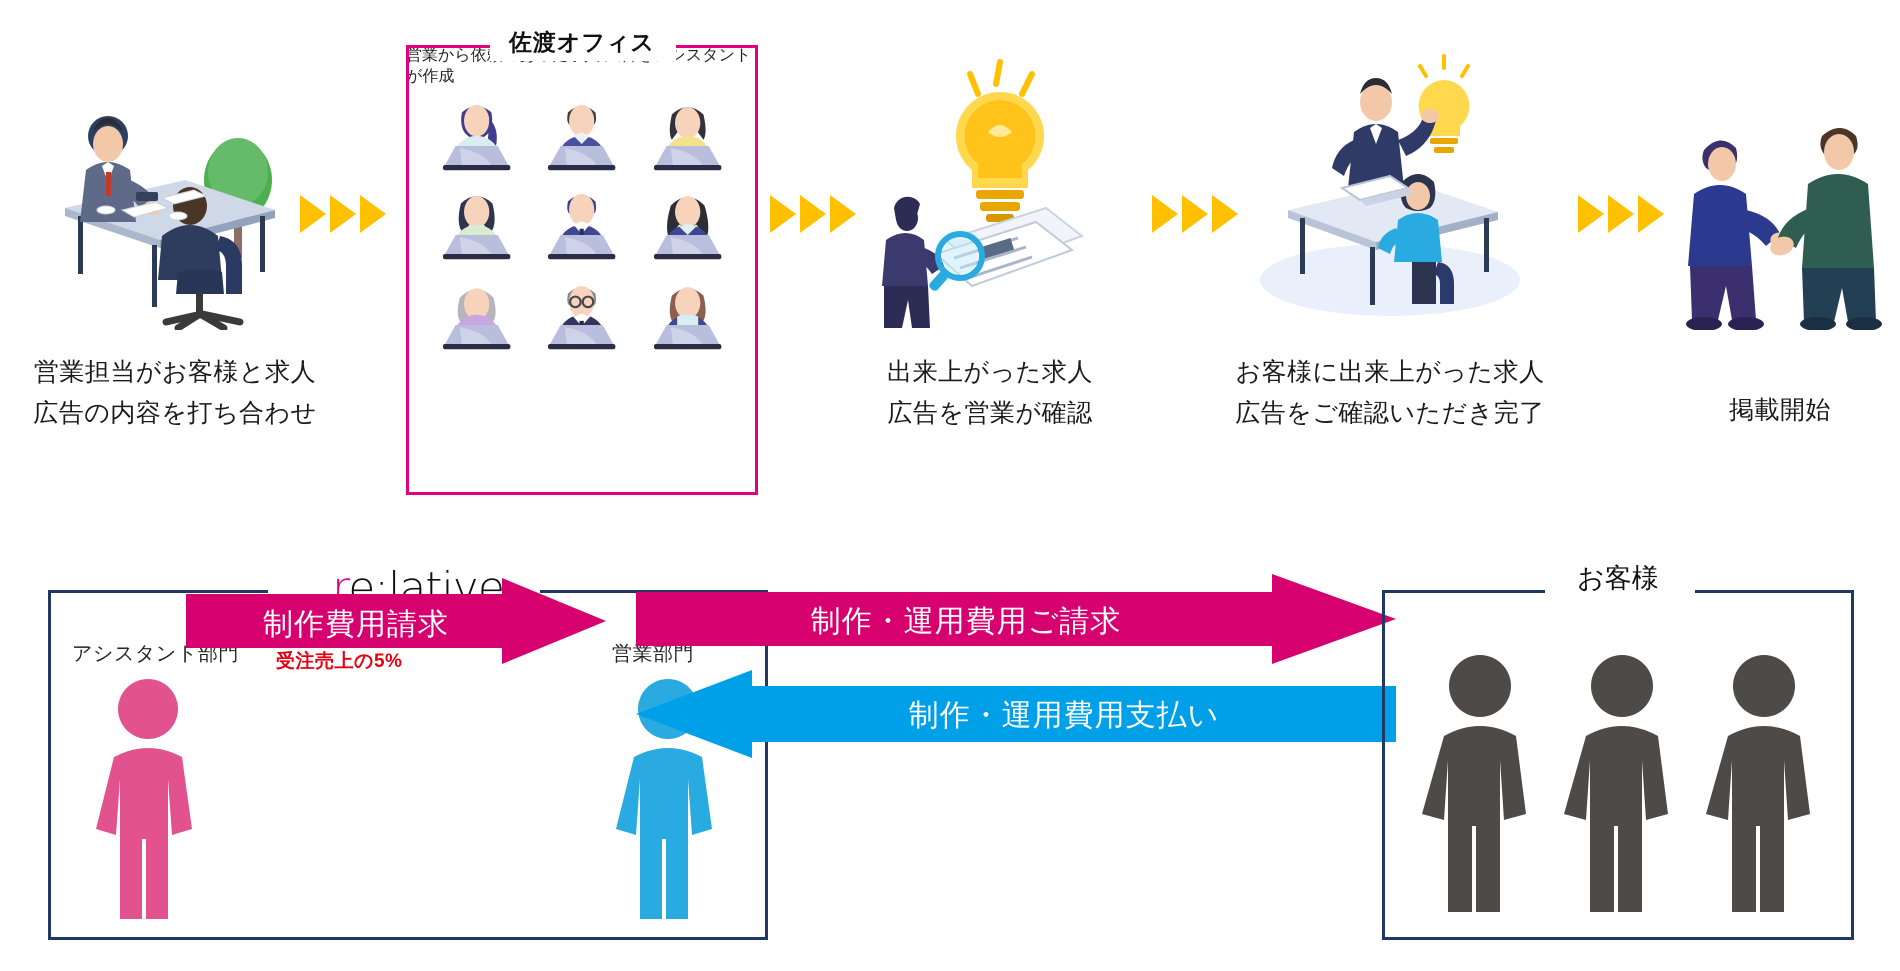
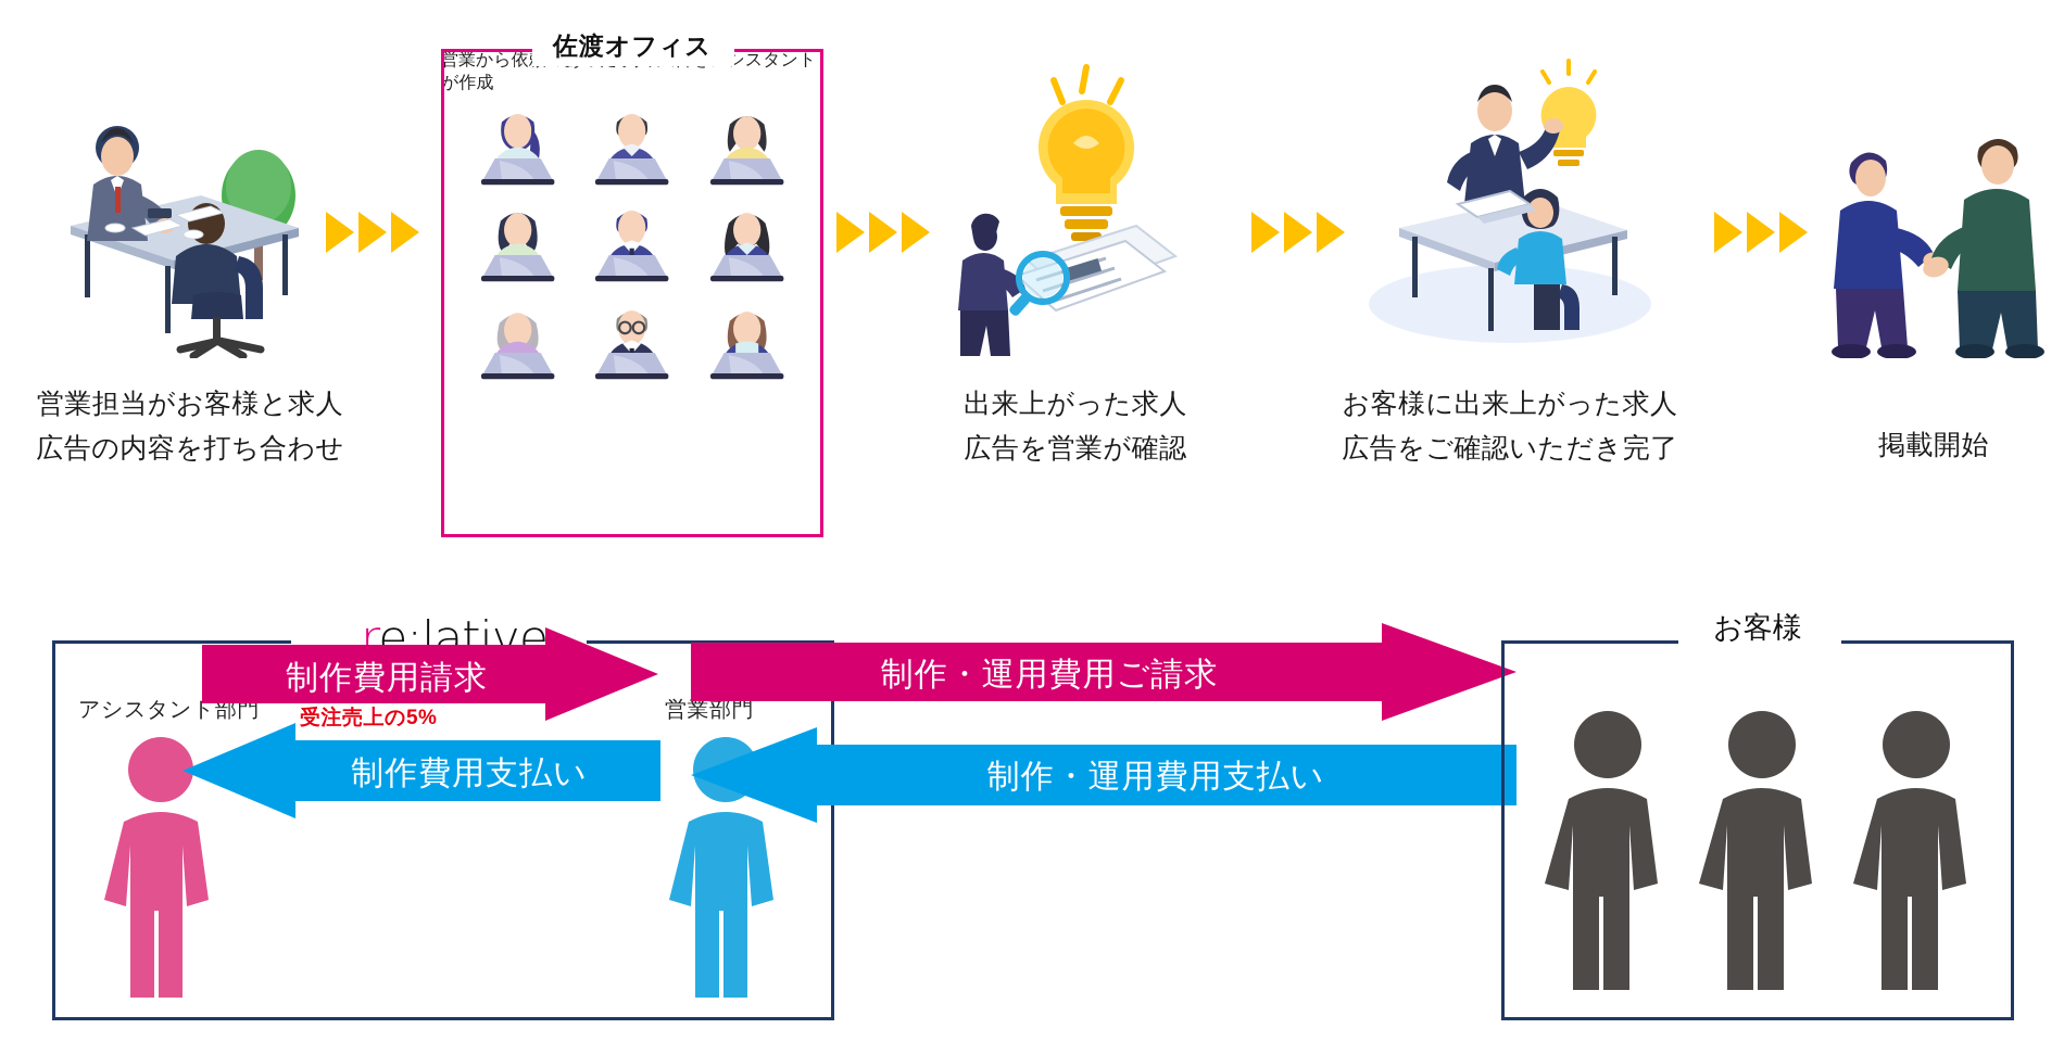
  営業担当がお客様と求人
  広告の内容を打ち合わせ
  佐渡オフィス
  出来上がった求人
  広告を営業が確認
  お客様に出来上がった求人
  広告をご確認いただき完了
  掲載開始
  re:lative
  アシスタント部門
  営業部門
  制作費用請求
  受注売上の5%
+ 制作費用支払い
  制作・運用費用ご請求
  制作・運用費用支払い
  お客様
